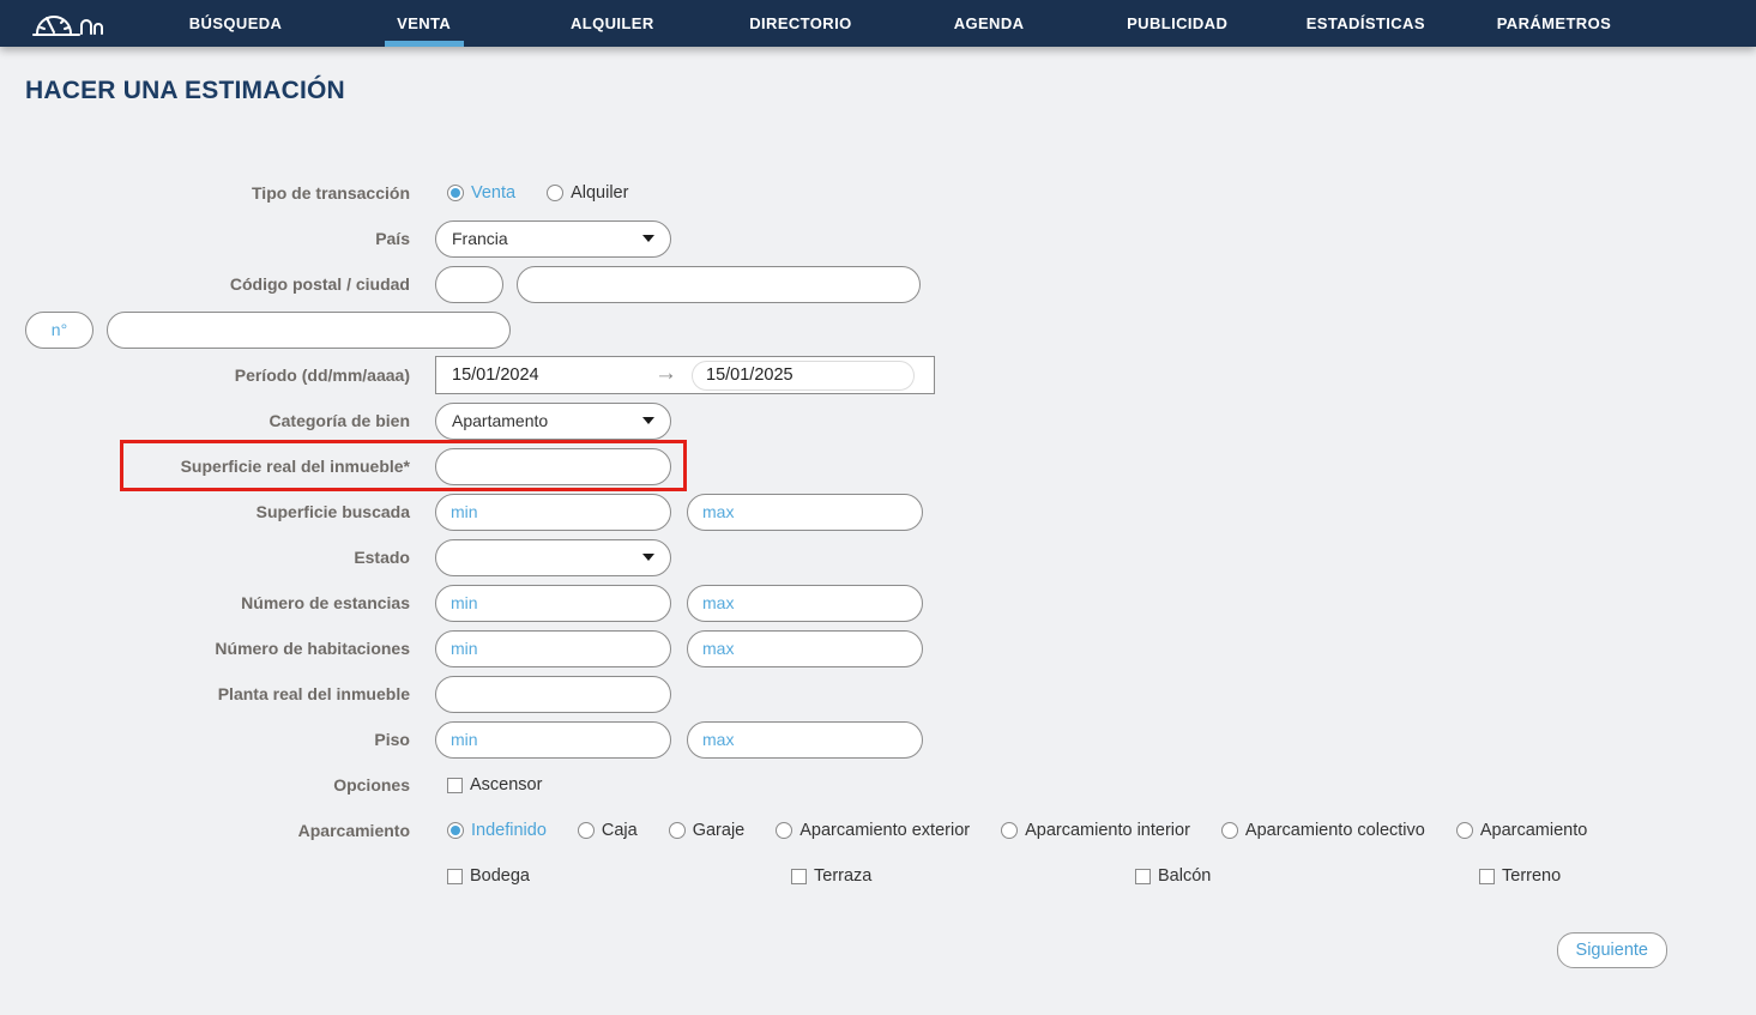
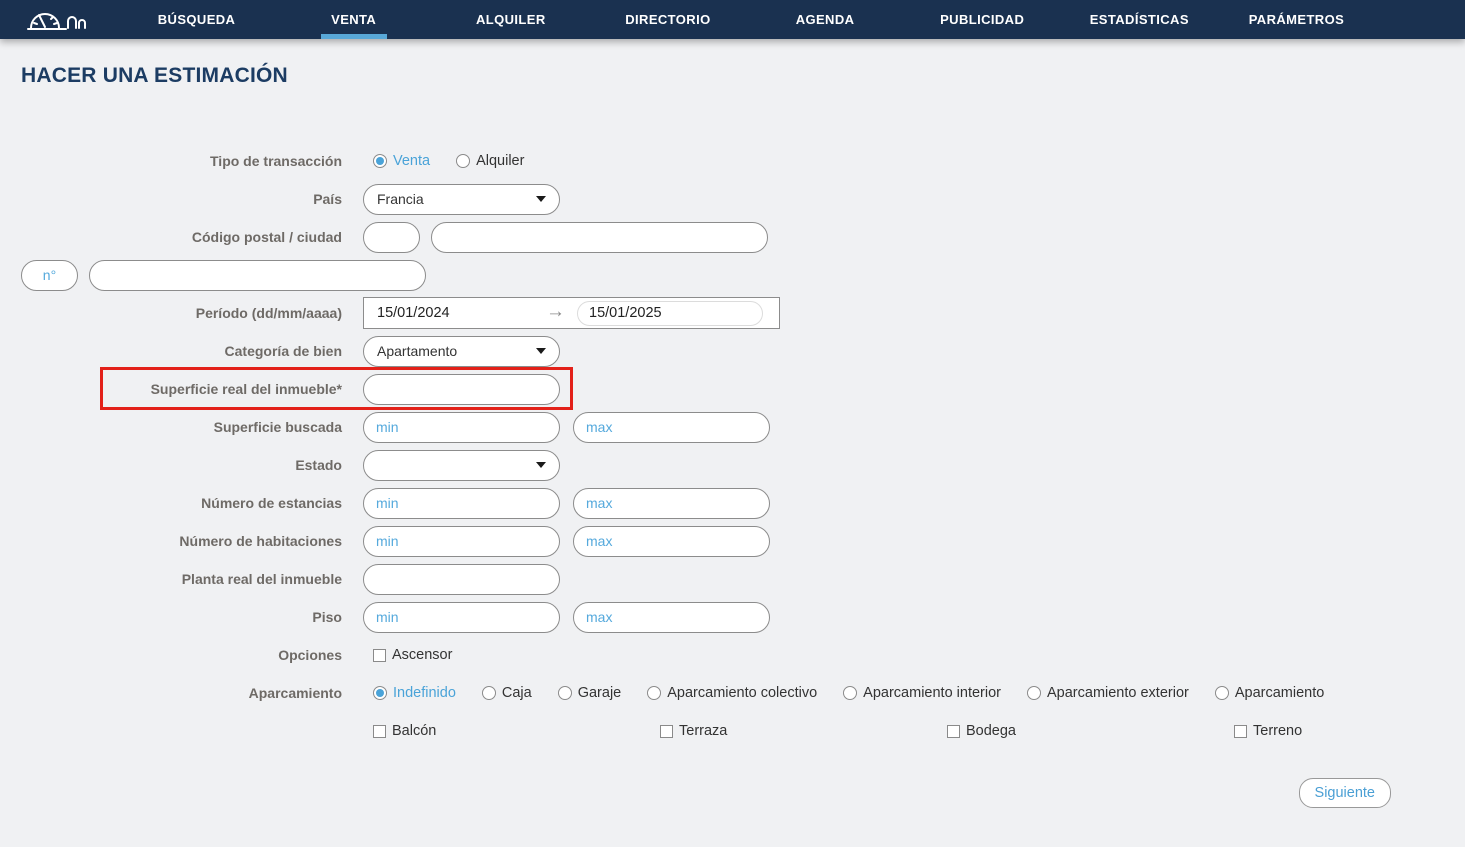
  BÚSQUEDA
  VENTA
  ALQUILER
  DIRECTORIO
  AGENDA
  PUBLICIDAD
  ESTADÍSTICAS
  PARÁMETROS
  HACER UNA ESTIMACIÓN
  Tipo de transacción
  Venta
  Alquiler
  País
  Francia
  Código postal / ciudad
  n°
  Período (dd/mm/aaaa)
  15/01/2024
  →
  15/01/2025
  Categoría de bien
  Apartamento
  Superficie real del inmueble*
  Superficie buscada
  min
  max
  Estado
  Número de estancias
  min
  max
  Número de habitaciones
  min
  max
  Planta real del inmueble
  Piso
  min
  max
  Opciones
  Ascensor
  Aparcamiento
  Indefinido
  Caja
  Garaje
- Aparcamiento exterior
+ Aparcamiento colectivo
  Aparcamiento interior
- Aparcamiento colectivo
+ Aparcamiento exterior
  Aparcamiento
- Bodega
+ Balcón
  Terraza
- Balcón
+ Bodega
  Terreno
  Siguiente
